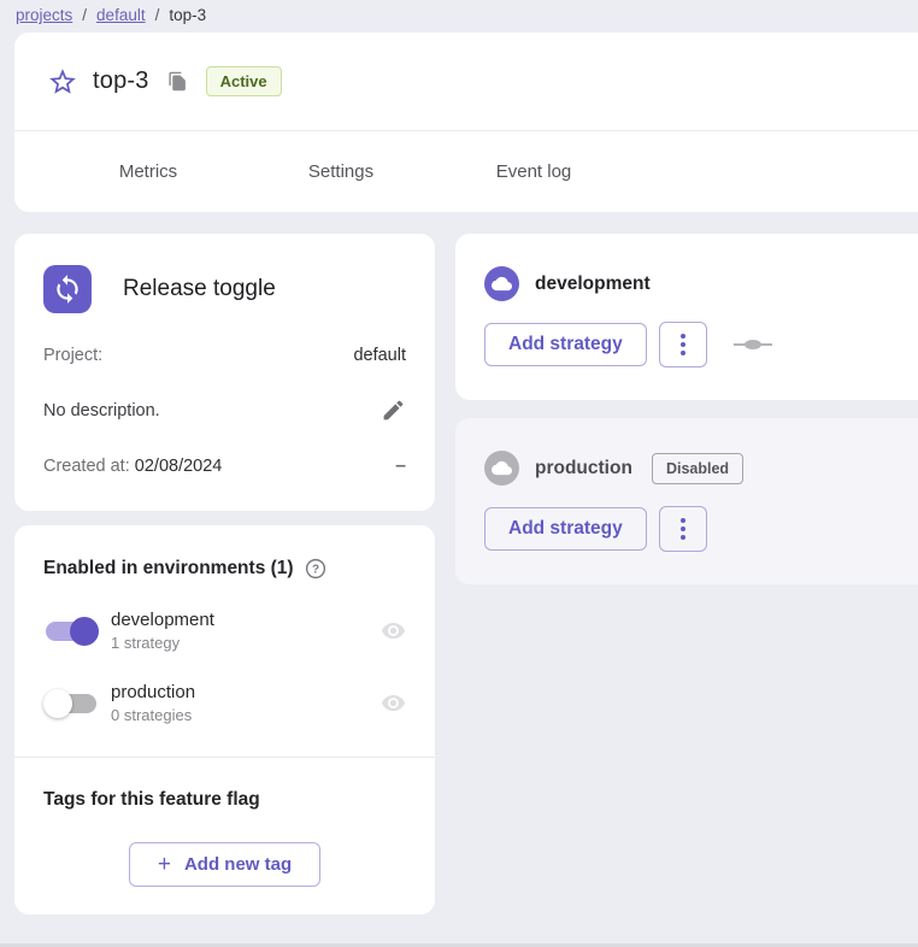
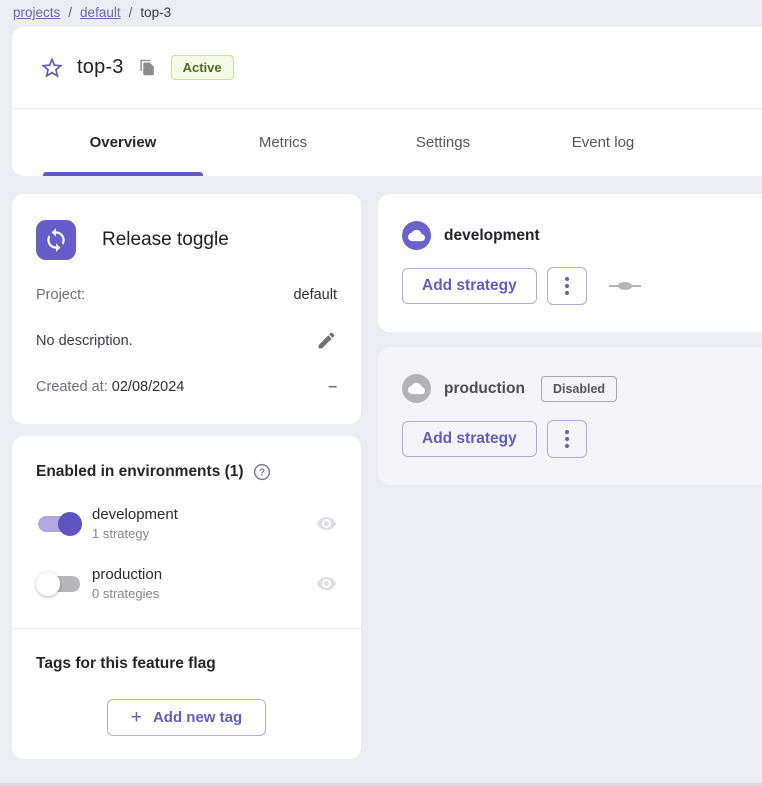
  projects
  /
  default
  /
  top-3
  top-3
  Active
+ Overview
  Metrics
  Settings
  Event log
  Release toggle
  Project:
  default
  No description.
  Created at: 02/08/2024
  –
  Enabled in environments (1)
  ?
  development
  1 strategy
  production
  0 strategies
  Tags for this feature flag
  +
  Add new tag
  development
  Add strategy
  production
  Disabled
  Add strategy
